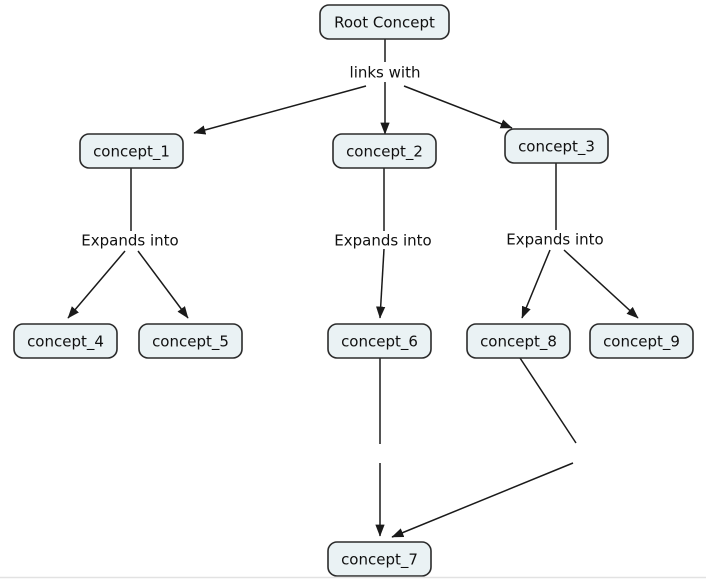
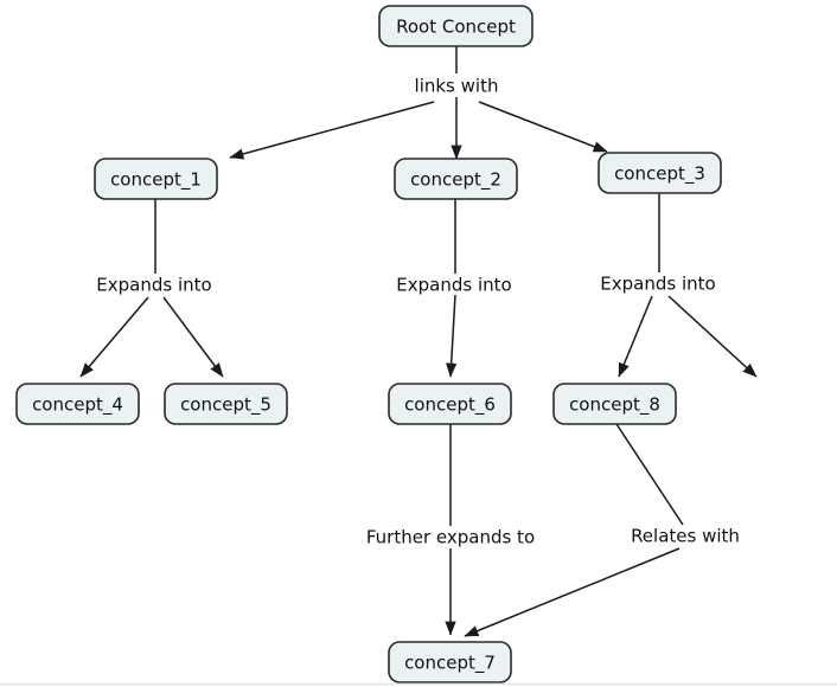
  links with
  Expands into
  Expands into
  Expands into
+ Further expands to
+ Relates with
  Root Concept
  concept_1
  concept_2
  concept_3
  concept_4
  concept_5
  concept_6
  concept_8
- concept_9
  concept_7
